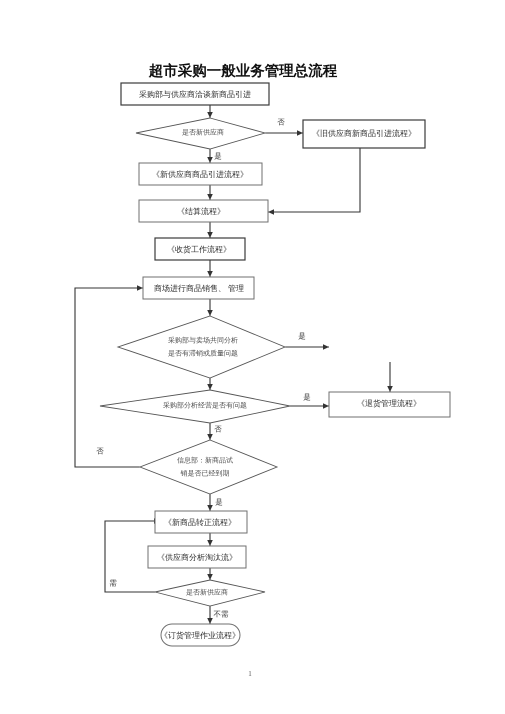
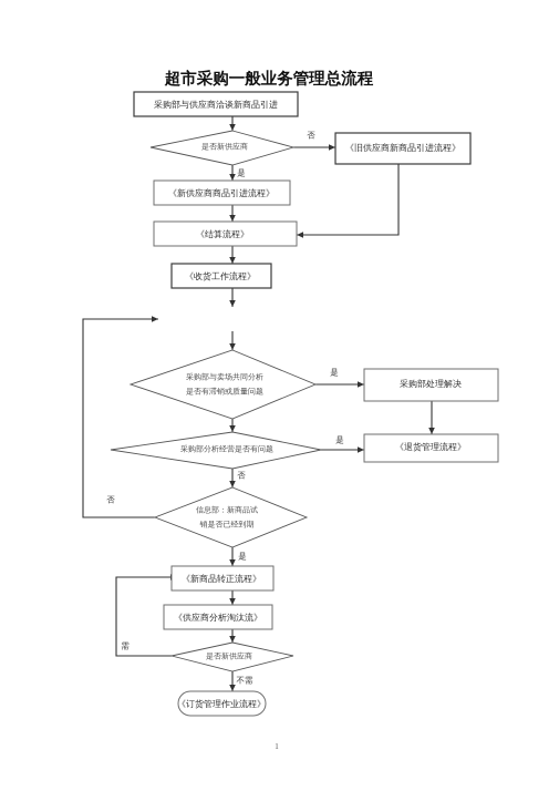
  超市采购一般业务管理总流程
  采购部与供应商洽谈新商品引进
  是否新供应商
  否
  是
  《旧供应商新商品引进流程》
  《新供应商商品引进流程》
  《结算流程》
  《收货工作流程》
- 商场进行商品销售、 管理
  采购部与卖场共同分析
  是否有滞销或质量问题
  是
+ 采购部处理解决
  采购部分析经营是否有问题
  是
  否
  《退货管理流程》
  信息部：新商品试
  销是否已经到期
  否
  是
  《新商品转正流程》
  《供应商分析淘汰流》
  是否新供应商
  需
  不需
  《订货管理作业流程》
  1
